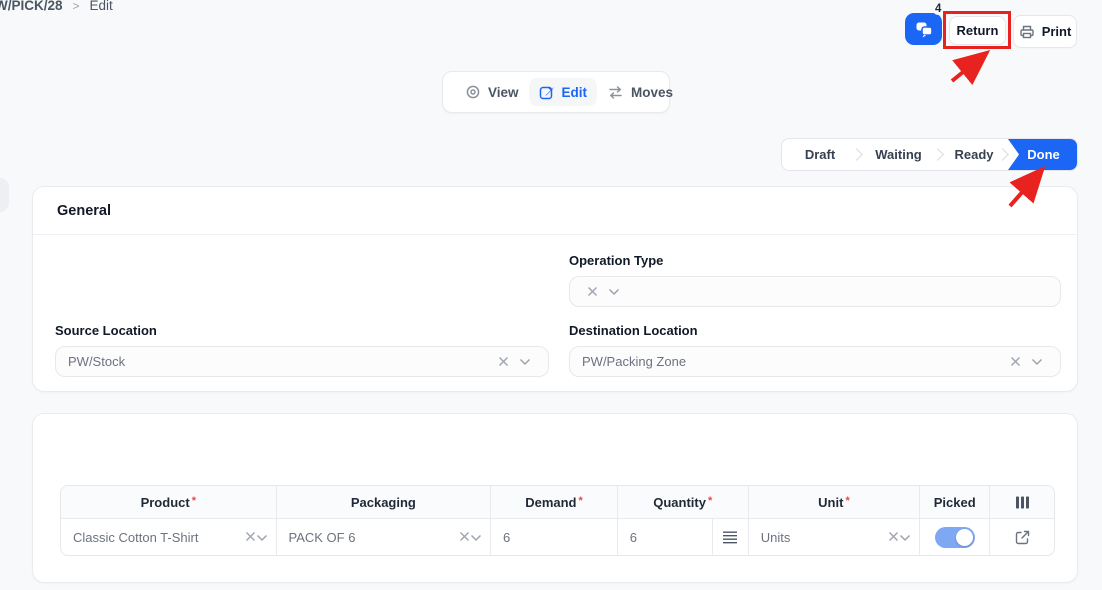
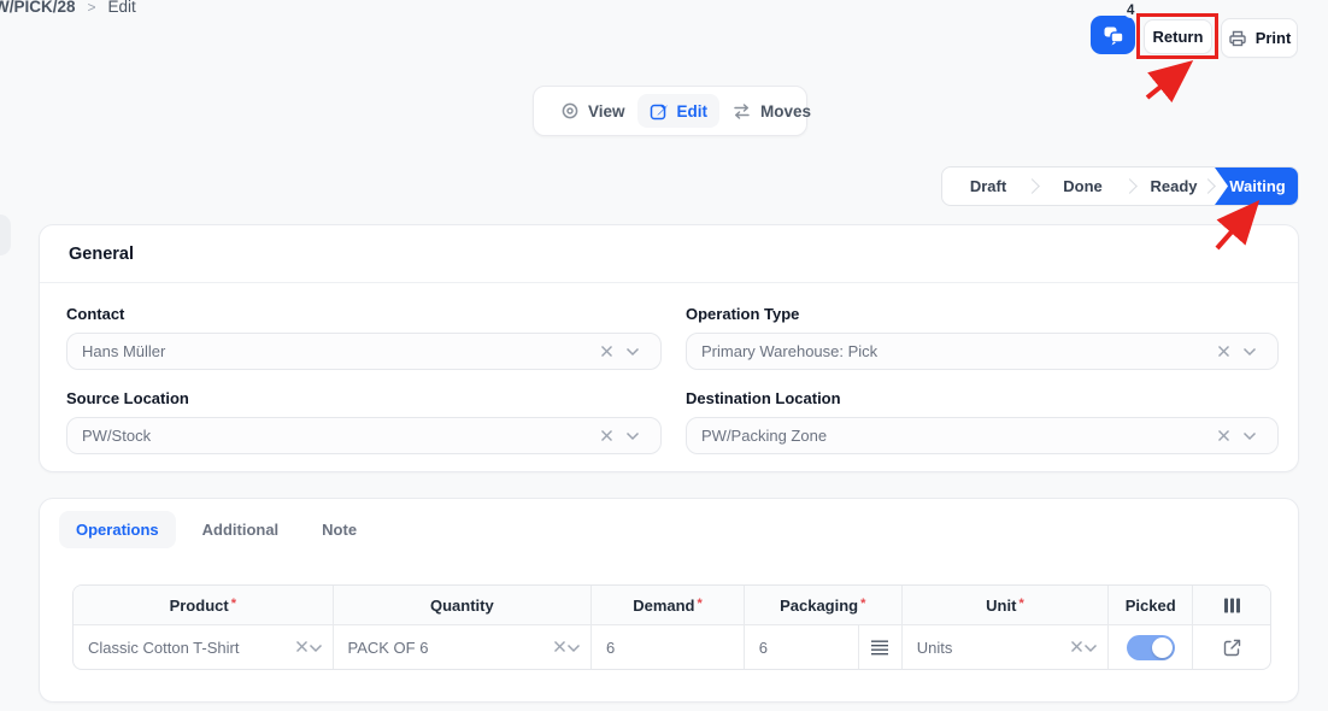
  W/PICK/28
  >
  Edit
  4
  Return
  Print
  View
  Edit
  Moves
  Draft
- Waiting
+ Done
  Ready
- Done
+ Waiting
  General
+ Contact
+ Hans Müller
  Operation Type
+ Primary Warehouse: Pick
  Source Location
  PW/Stock
  Destination Location
  PW/Packing Zone
+ Operations
+ Additional
+ Note
  Product
- Packaging
+ Quantity
  Demand
- Quantity
+ Packaging
  Unit
  Picked
  Classic Cotton T-Shirt
  PACK OF 6
  6
  6
  Units
